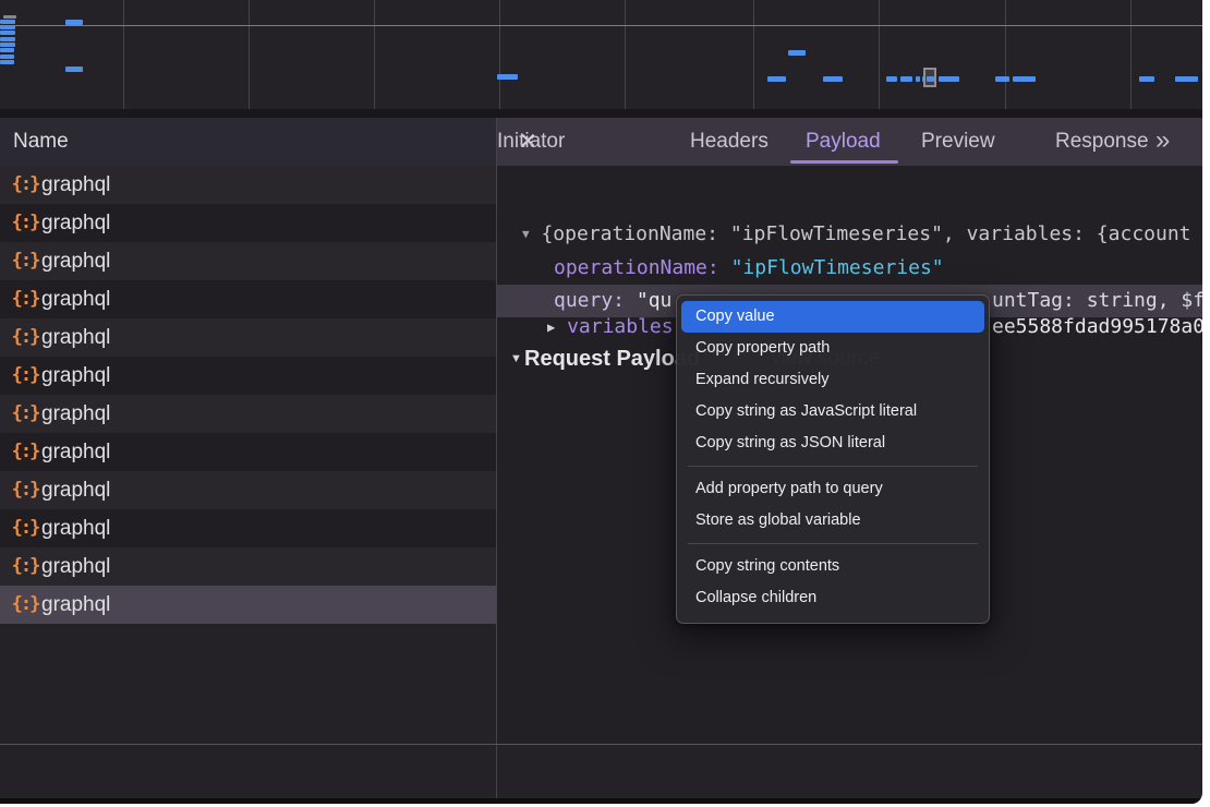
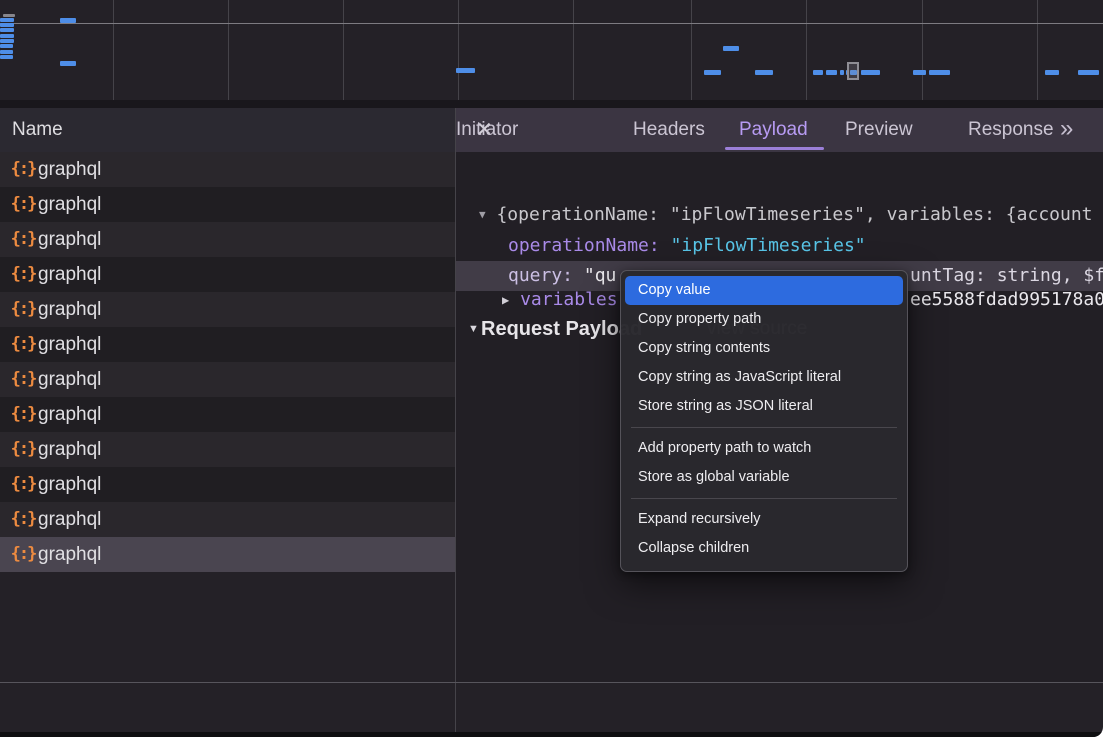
  Name
  ✕
  Headers
  Payload
  Preview
  Response
  Initiator
  »
  {:}
  graphql
  {:}
  graphql
  {:}
  graphql
  {:}
  graphql
  {:}
  graphql
  {:}
  graphql
  {:}
  graphql
  {:}
  graphql
  {:}
  graphql
  {:}
  graphql
  {:}
  graphql
  {:}
  graphql
  ▼
  Request Paylo
  ▼ {operationName: "ipFlowTimeseries", variables: {account
  operationName: "ipFlowTimeseries"
  query: "qu
  untTag: string, $f
  ▶ variables
  ee5588fdad995178a0
  Copy value
  Copy property path
- Expand recursively
+ Copy string contents
  Copy string as JavaScript literal
- Copy string as JSON literal
+ Store string as JSON literal
- Add property path to query
+ Add property path to watch
  Store as global variable
- Copy string contents
+ Expand recursively
  Collapse children
